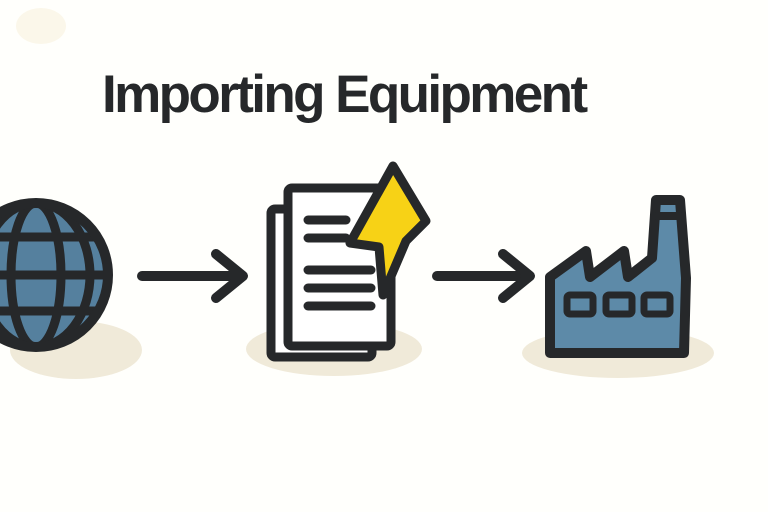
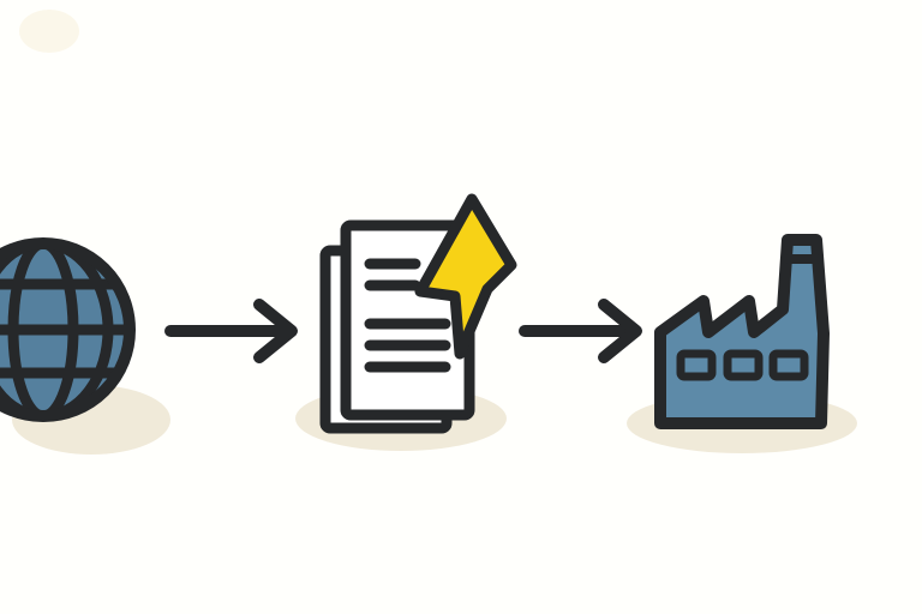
- Importing Equipment
